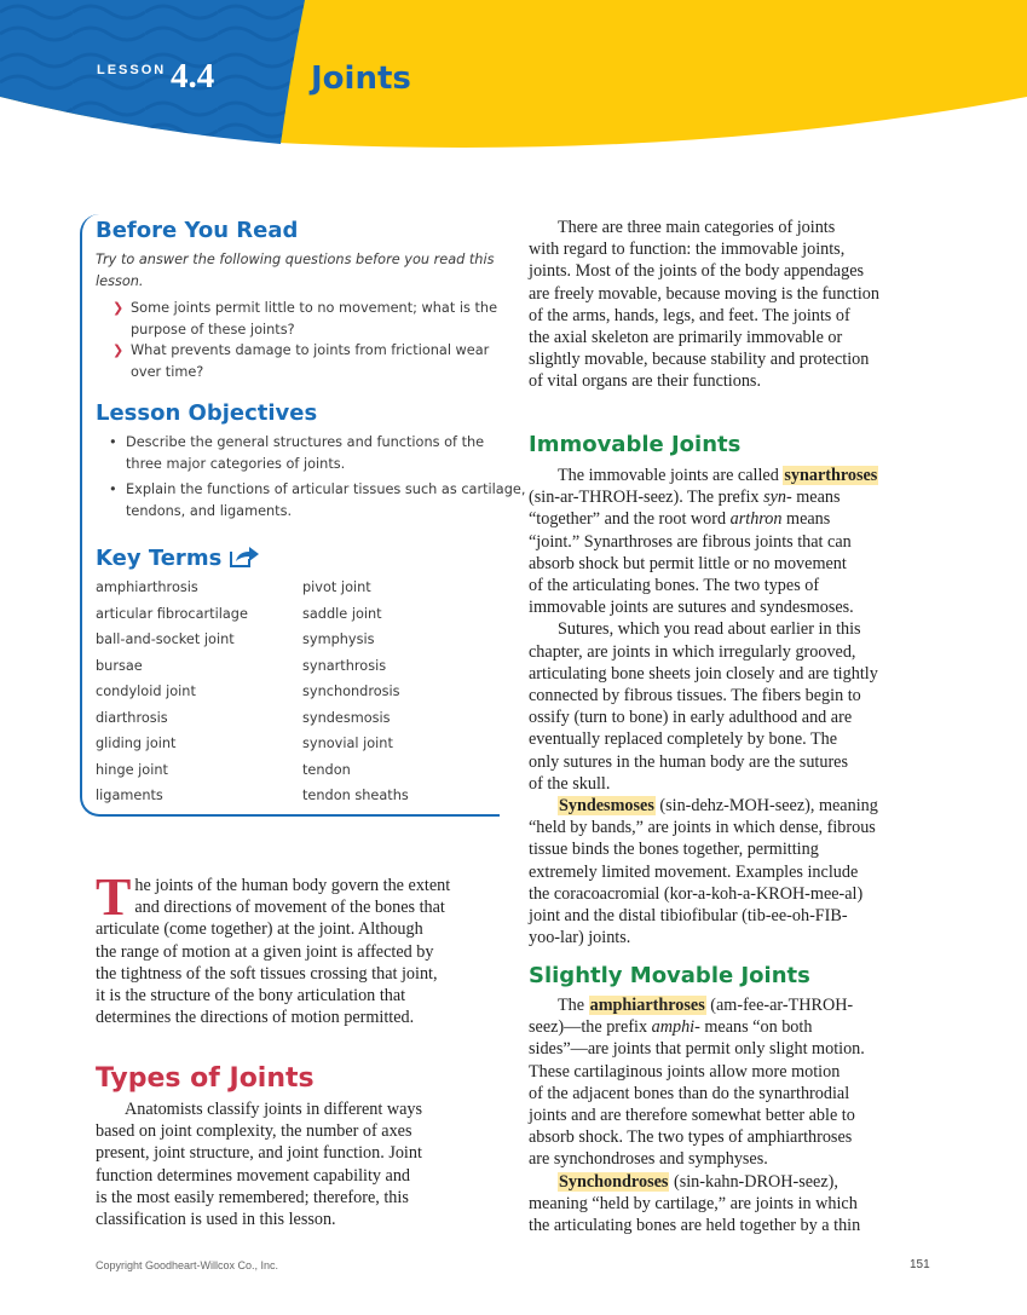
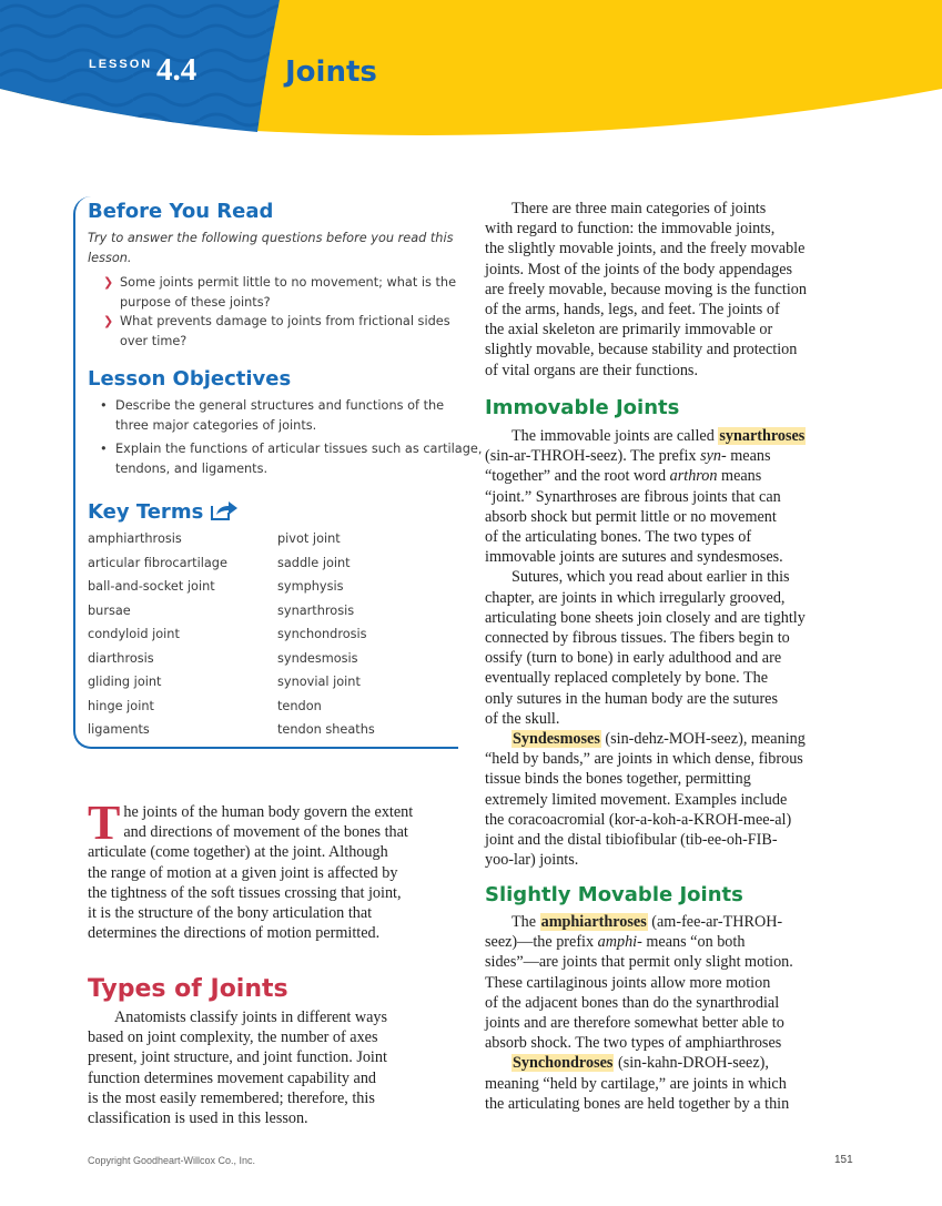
  LESSON
  4.4
  Joints
  Before You Read
  Try to answer the following questions before you read this
  lesson.
  ❯
  Some joints permit little to no movement; what is the
  purpose of these joints?
  ❯
- What prevents damage to joints from frictional wear
+ What prevents damage to joints from frictional sides
  over time?
  Lesson Objectives
  •
  Describe the general structures and functions of the
  three major categories of joints.
  •
  Explain the functions of articular tissues such as cartilage,
  tendons, and ligaments.
  Key Terms
  amphiarthrosis
  articular fibrocartilage
  ball-and-socket joint
  bursae
  condyloid joint
  diarthrosis
  gliding joint
  hinge joint
  ligaments
  pivot joint
  saddle joint
  symphysis
  synarthrosis
  synchondrosis
  syndesmosis
  synovial joint
  tendon
  tendon sheaths
  T
  he joints of the human body govern the extent
  and directions of movement of the bones that
  articulate (come together) at the joint. Although
  the range of motion at a given joint is affected by
  the tightness of the soft tissues crossing that joint,
  it is the structure of the bony articulation that
  determines the directions of motion permitted.
  Types of Joints
  Anatomists classify joints in different ways
  based on joint complexity, the number of axes
  present, joint structure, and joint function. Joint
  function determines movement capability and
  is the most easily remembered; therefore, this
  classification is used in this lesson.
  There are three main categories of joints
  with regard to function: the immovable joints,
+ the slightly movable joints, and the freely movable
  joints. Most of the joints of the body appendages
  are freely movable, because moving is the function
  of the arms, hands, legs, and feet. The joints of
  the axial skeleton are primarily immovable or
  slightly movable, because stability and protection
  of vital organs are their functions.
  Immovable Joints
  The immovable joints are called synarthroses
  (sin-ar-THROH-seez). The prefix syn- means
  “together” and the root word arthron means
  “joint.” Synarthroses are fibrous joints that can
  absorb shock but permit little or no movement
  of the articulating bones. The two types of
  immovable joints are sutures and syndesmoses.
  Sutures, which you read about earlier in this
  chapter, are joints in which irregularly grooved,
  articulating bone sheets join closely and are tightly
  connected by fibrous tissues. The fibers begin to
  ossify (turn to bone) in early adulthood and are
  eventually replaced completely by bone. The
  only sutures in the human body are the sutures
  of the skull.
  Syndesmoses (sin-dehz-MOH-seez), meaning
  “held by bands,” are joints in which dense, fibrous
  tissue binds the bones together, permitting
  extremely limited movement. Examples include
  the coracoacromial (kor-a-koh-a-KROH-mee-al)
  joint and the distal tibiofibular (tib-ee-oh-FIB-
  yoo-lar) joints.
  Slightly Movable Joints
  The amphiarthroses (am-fee-ar-THROH-
  seez)—the prefix amphi- means “on both
  sides”—are joints that permit only slight motion.
  These cartilaginous joints allow more motion
  of the adjacent bones than do the synarthrodial
  joints and are therefore somewhat better able to
  absorb shock. The two types of amphiarthroses
- are synchondroses and symphyses.
  Synchondroses (sin-kahn-DROH-seez),
  meaning “held by cartilage,” are joints in which
  the articulating bones are held together by a thin
  Copyright Goodheart-Willcox Co., Inc.
  151
